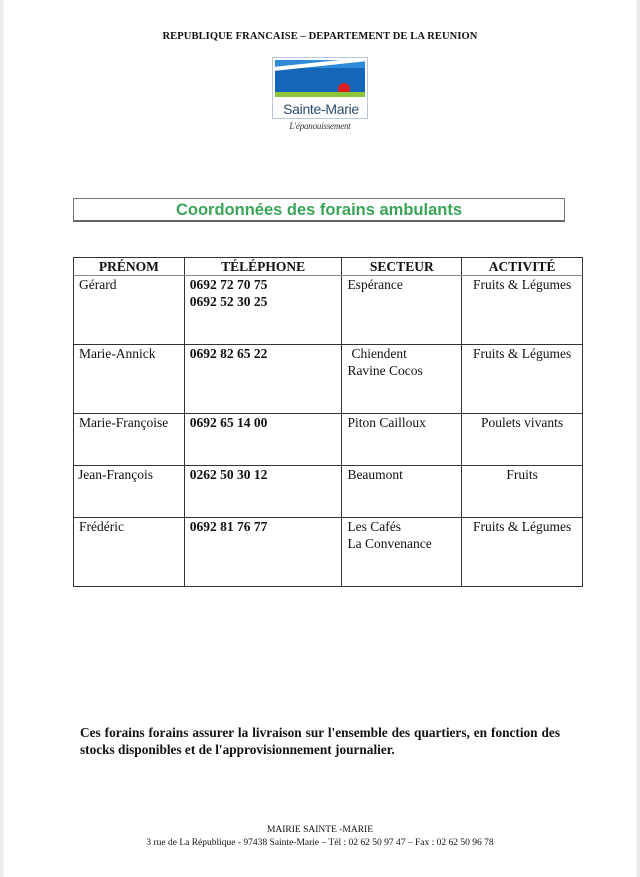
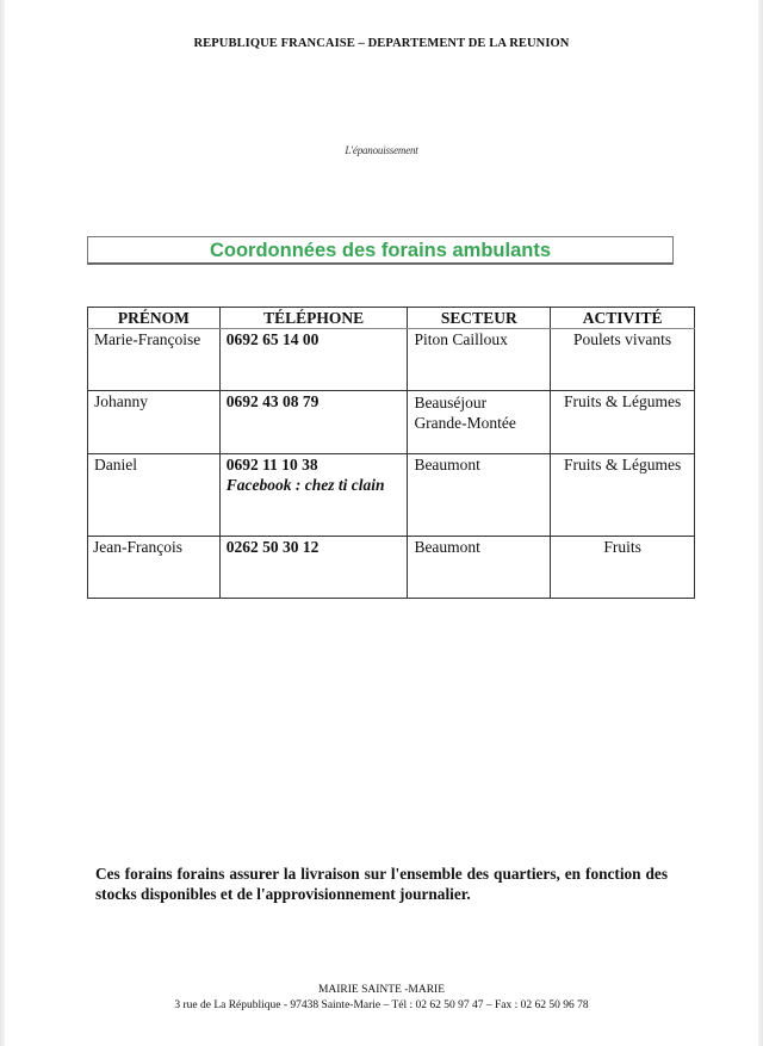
  REPUBLIQUE FRANCAISE – DEPARTEMENT DE LA REUNION
- Sainte-Marie
  L'épanouissement
  Coordonnées des forains ambulants
  PRÉNOM	TÉLÉPHONE	SECTEUR	ACTIVITÉ
- Gérard	0692 72 70 75 0692 52 30 25	Espérance	Fruits & Légumes
- Marie-Annick	0692 82 65 22	Chiendent Ravine Cocos	Fruits & Légumes
  Marie-Françoise	0692 65 14 00	Piton Cailloux	Poulets vivants
+ Johanny	0692 43 08 79	Beauséjour Grande-Montée	Fruits & Légumes
+ Daniel	0692 11 10 38 Facebook : chez ti clain	Beaumont	Fruits & Légumes
  Jean-François	0262 50 30 12	Beaumont	Fruits
- Frédéric	0692 81 76 77	Les Cafés La Convenance	Fruits & Légumes
  Ces forains forains assurer la livraison sur l'ensemble des quartiers, en fonction des stocks disponibles et de l'approvisionnement journalier.
  MAIRIE SAINTE -MARIE
  3 rue de La République - 97438 Sainte-Marie – Tél : 02 62 50 97 47 – Fax : 02 62 50 96 78
